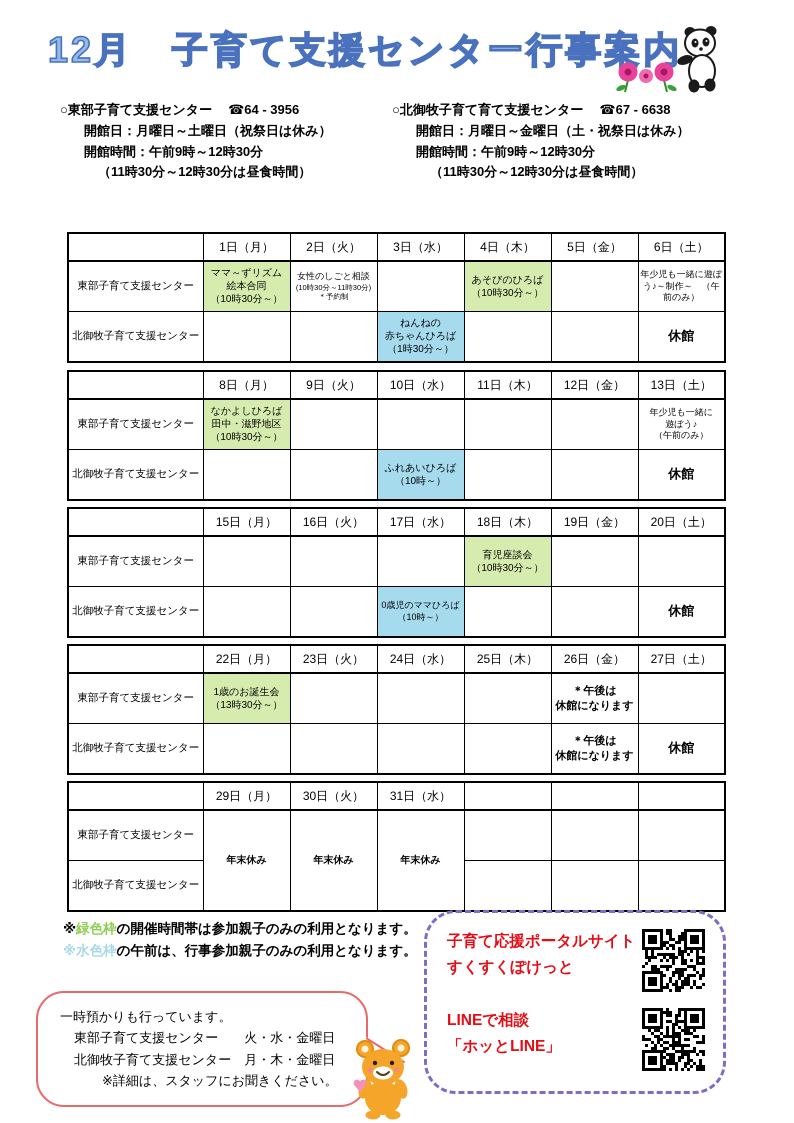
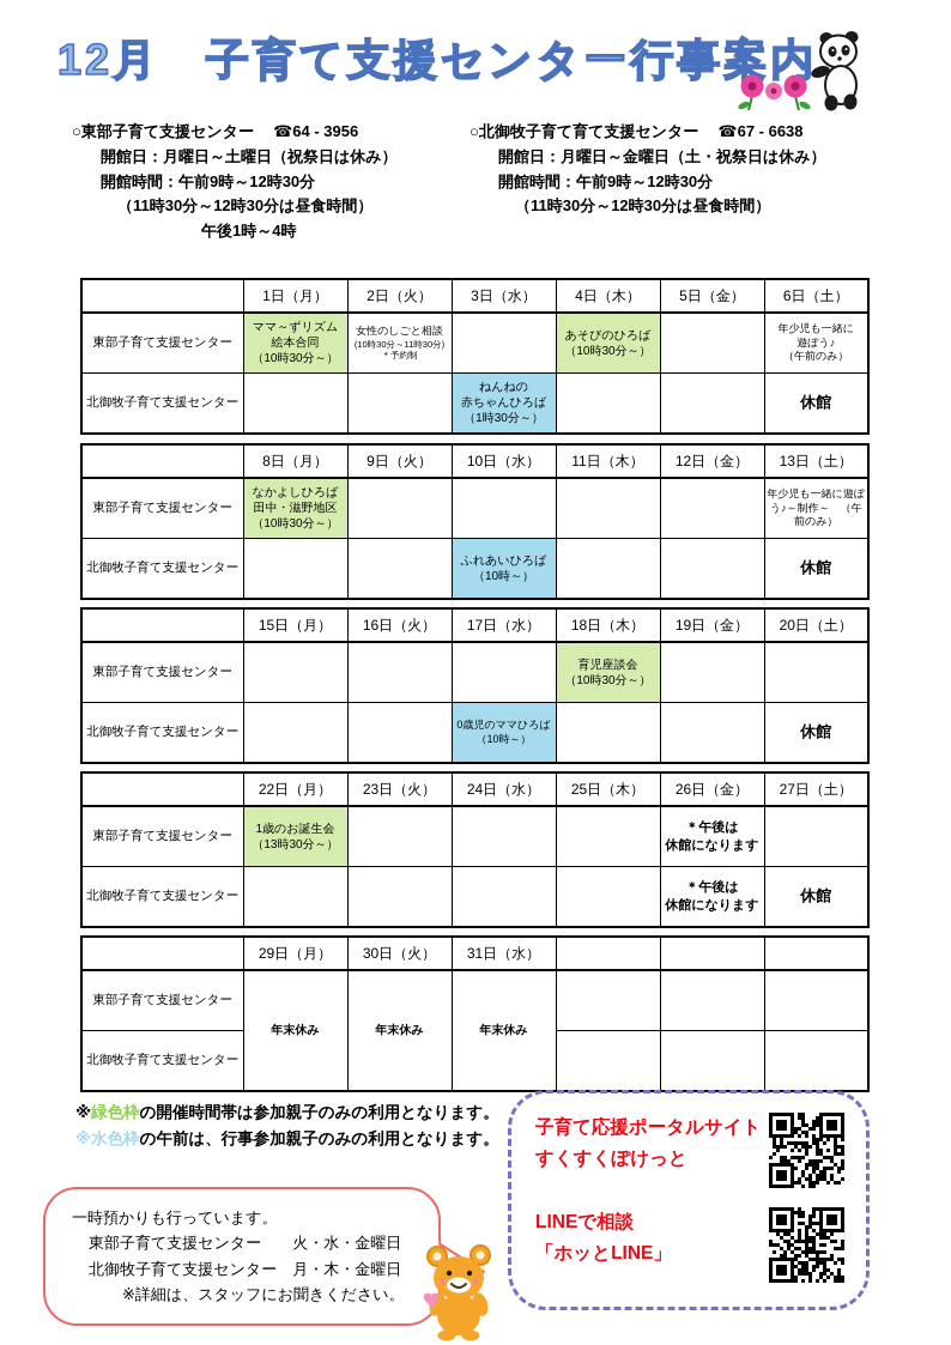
  12月 子育て支援センター行事案内
  ○東部子育て支援センター ☎64 - 3956
  開館日：月曜日～土曜日（祝祭日は休み）
  開館時間：午前9時～12時30分
  （11時30分～12時30分は昼食時間）
+ 午後1時～4時
  ○北御牧子育て育て支援センター ☎67 - 6638
  開館日：月曜日～金曜日（土・祝祭日は休み）
  開館時間：午前9時～12時30分
  （11時30分～12時30分は昼食時間）
  	1日（月）	2日（火）	3日（水）	4日（木）	5日（金）	6日（土）
- 東部子育て支援センター	ママ～ずリズム 絵本合同 （10時30分～）	女性のしごと相談(10時30分～11時30分) ＊予約制		あそびのひろば （10時30分～）		年少児も一緒に遊ぼう♪～制作～ （午前のみ）
+ 東部子育て支援センター	ママ～ずリズム 絵本合同 （10時30分～）	女性のしごと相談(10時30分～11時30分) ＊予約制		あそびのひろば （10時30分～）		年少児も一緒に 遊ぼう♪ （午前のみ）
  北御牧子育て支援センター			ねんねの 赤ちゃんひろば （1時30分～）			休館
  	8日（月）	9日（火）	10日（水）	11日（木）	12日（金）	13日（土）
- 東部子育て支援センター	なかよしひろば 田中・滋野地区 （10時30分～）					年少児も一緒に 遊ぼう♪ （午前のみ）
+ 東部子育て支援センター	なかよしひろば 田中・滋野地区 （10時30分～）					年少児も一緒に遊ぼう♪～制作～ （午前のみ）
  北御牧子育て支援センター			ふれあいひろば （10時～）			休館
  	15日（月）	16日（火）	17日（水）	18日（木）	19日（金）	20日（土）
  東部子育て支援センター				育児座談会 （10時30分～）
  北御牧子育て支援センター			0歳児のママひろば （10時～）			休館
  	22日（月）	23日（火）	24日（水）	25日（木）	26日（金）	27日（土）
  東部子育て支援センター	1歳のお誕生会 （13時30分～）				＊午後は 休館になります
  北御牧子育て支援センター					＊午後は 休館になります	休館
  	29日（月）	30日（火）	31日（水）
  東部子育て支援センター	年末休み	年末休み	年末休み
  北御牧子育て支援センター
  ※緑色枠の開催時間帯は参加親子のみの利用となります。
  ※水色枠の午前は、行事参加親子のみの利用となります。
  子育て応援ポータルサイト
  すくすくぽけっと
  LINEで相談
  「ホッとLINE」
  一時預かりも行っています。
  東部子育て支援センター 火・水・金曜日
  北御牧子育て支援センター 月・木・金曜日
  ※詳細は、スタッフにお聞きください。
